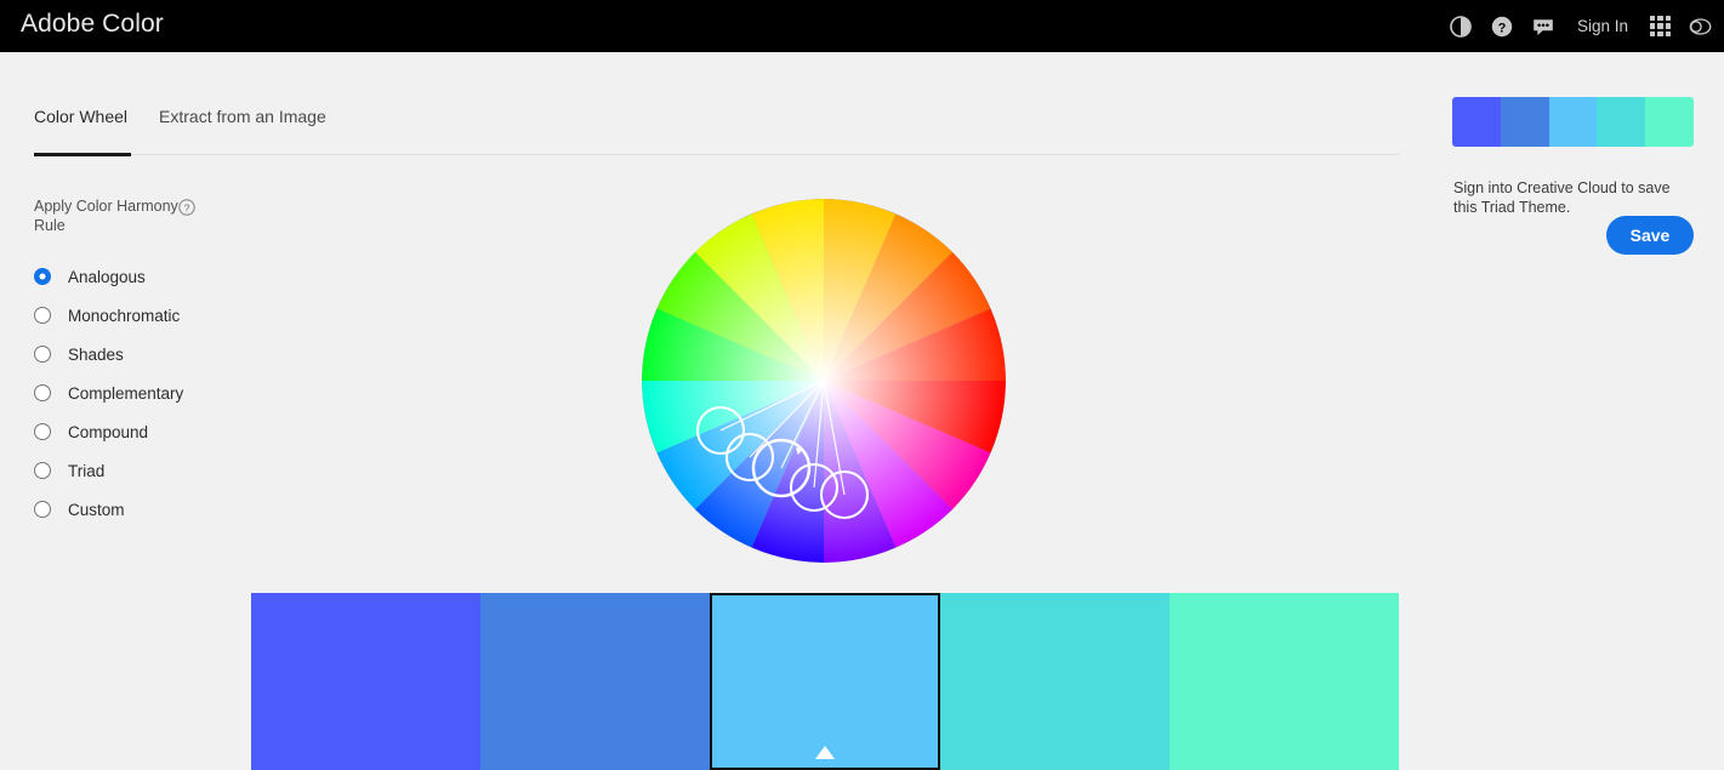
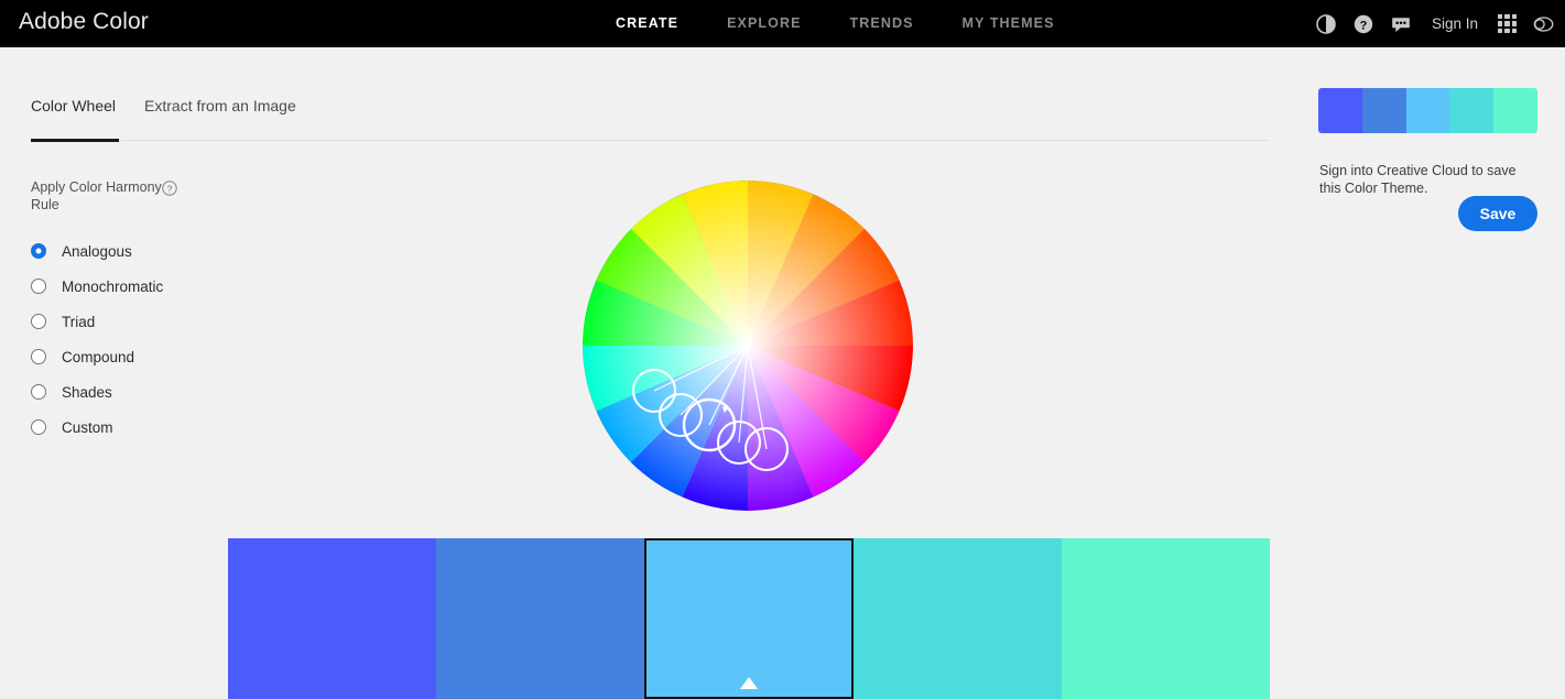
  Adobe Color
+ CREATE
+ EXPLORE
+ TRENDS
+ MY THEMES
  ?
  Sign In
  Color Wheel
  Extract from an Image
  Apply Color Harmony Rule
  ?
  Analogous
  Monochromatic
- Shades
+ Triad
- Complementary
  Compound
- Triad
+ Shades
  Custom
- Sign into Creative Cloud to save this Triad Theme.
+ Sign into Creative Cloud to save this Color Theme.
  Save
